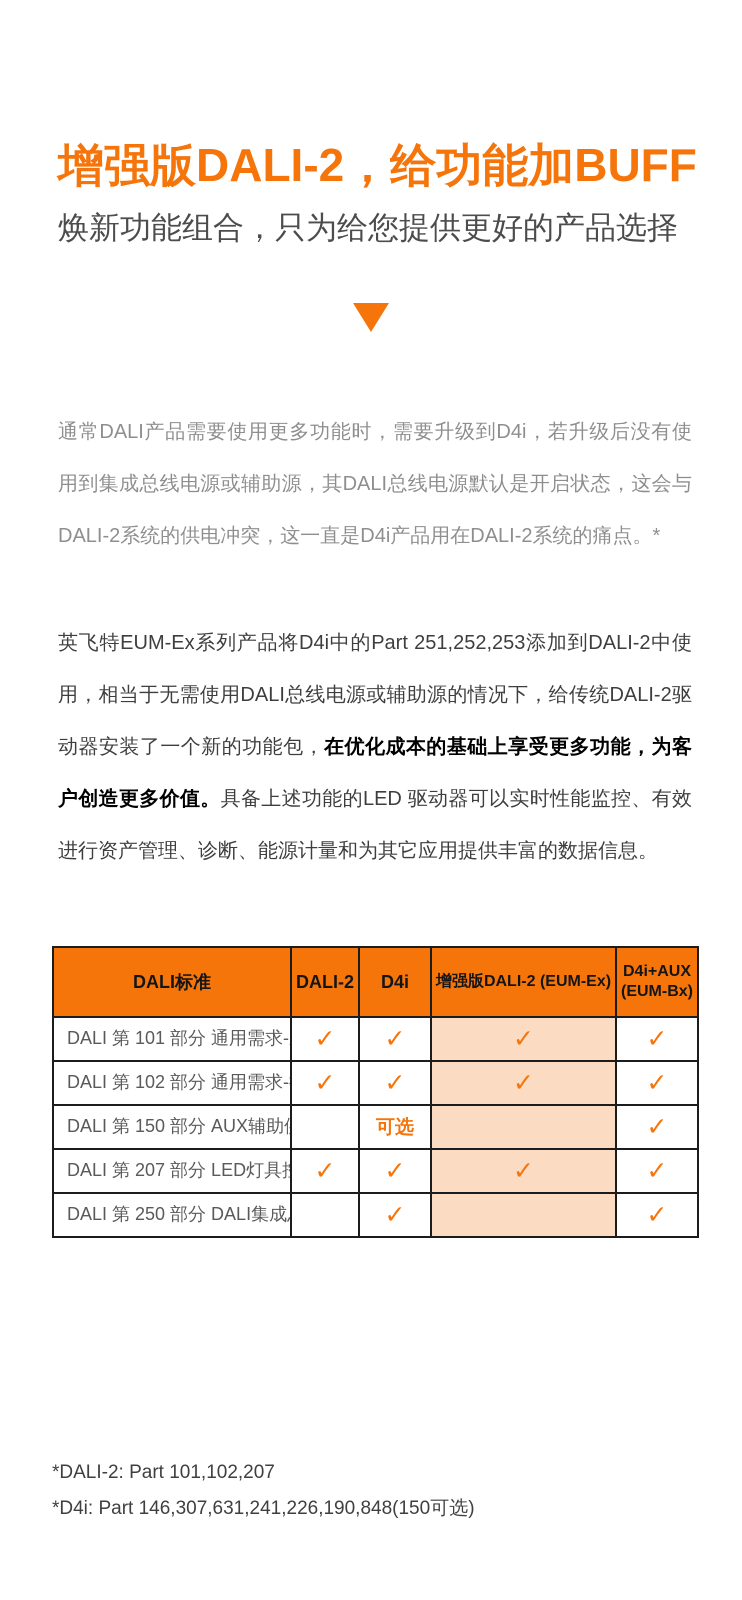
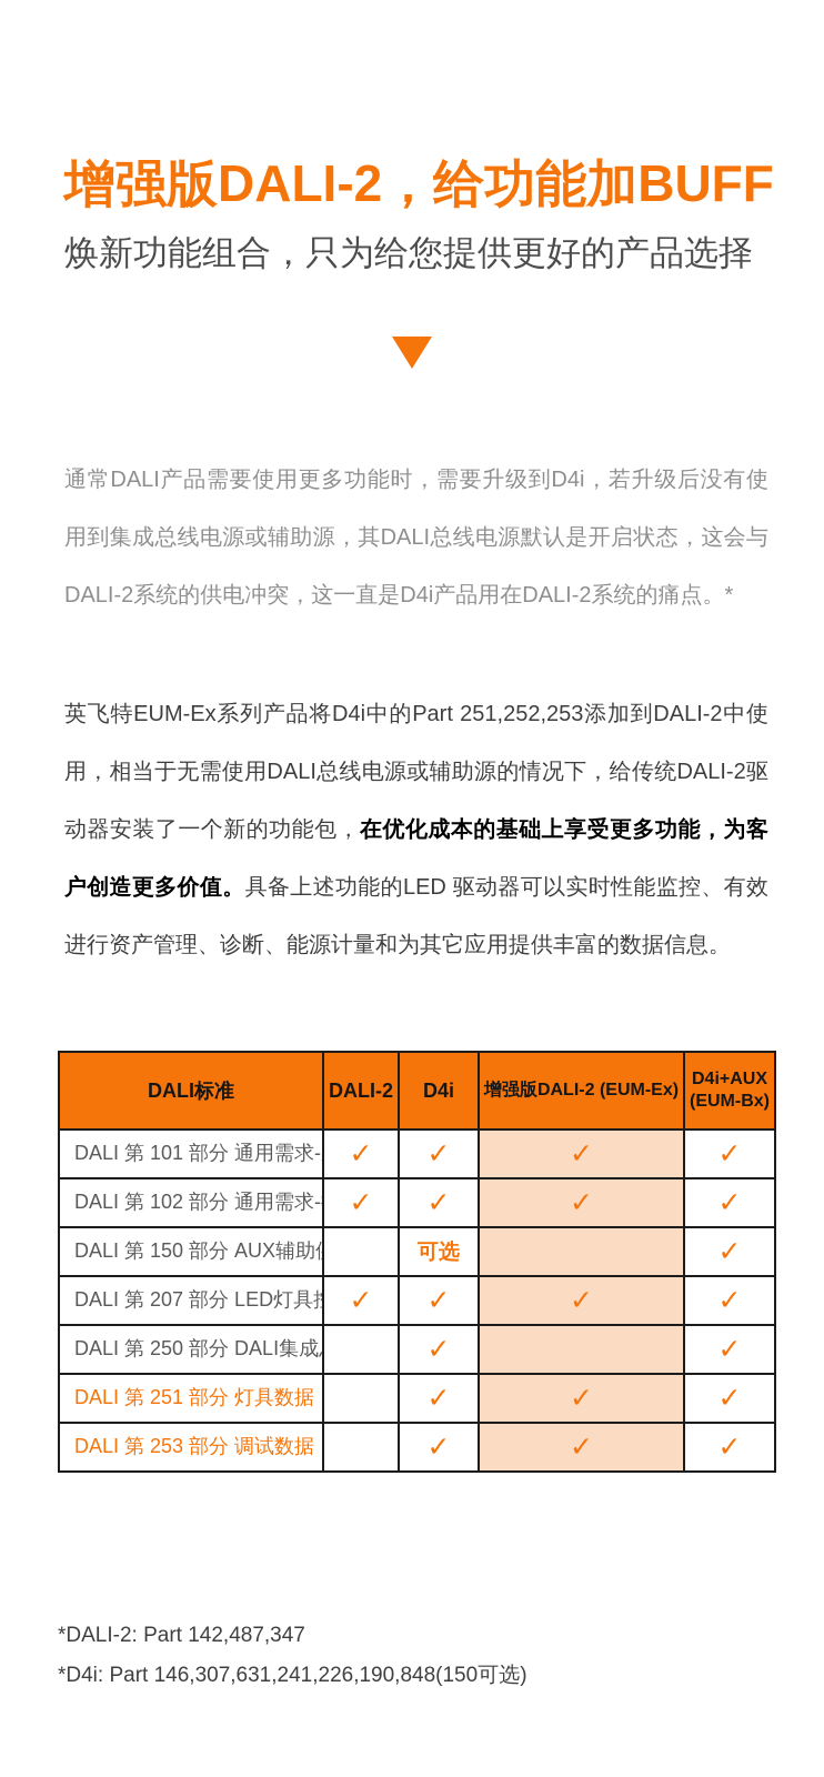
  增强版DALI-2，给功能加BUFF
  焕新功能组合，只为给您提供更好的产品选择
  通常DALI产品需要使用更多功能时，需要升级到D4i，若升级后没有使用到集成总线电源或辅助源，其DALI总线电源默认是开启状态，这会与DALI-2系统的供电冲突，这一直是D4i产品用在DALI-2系统的痛点。*
  英飞特EUM-Ex系列产品将D4i中的Part 251,252,253添加到DALI-2中使用，相当于无需使用DALI总线电源或辅助源的情况下，给传统DALI-2驱动器安装了一个新的功能包，在优化成本的基础上享受更多功能，为客户创造更多价值。具备上述功能的LED 驱动器可以实时性能监控、有效进行资产管理、诊断、能源计量和为其它应用提供丰富的数据信息。
  DALI标准	DALI-2	D4i	增强版DALI-2 (EUM-Ex)	D4i+AUX (EUM-Bx)
  DALI 第 101 部分 通用需求-	✓	✓	✓	✓
  DALI 第 102 部分 通用需求-	✓	✓	✓	✓
  DALI 第 150 部分 AUX辅助		可选		✓
  DALI 第 207 部分 LED灯具	✓	✓	✓	✓
  DALI 第 250 部分 DALI集成		✓		✓
+ DALI 第 251 部分 灯具数据		✓	✓	✓
+ DALI 第 253 部分 调试数据		✓	✓	✓
- *DALI-2: Part 101,102,207
+ *DALI-2: Part 142,487,347
  *D4i: Part 146,307,631,241,226,190,848(150可选)
